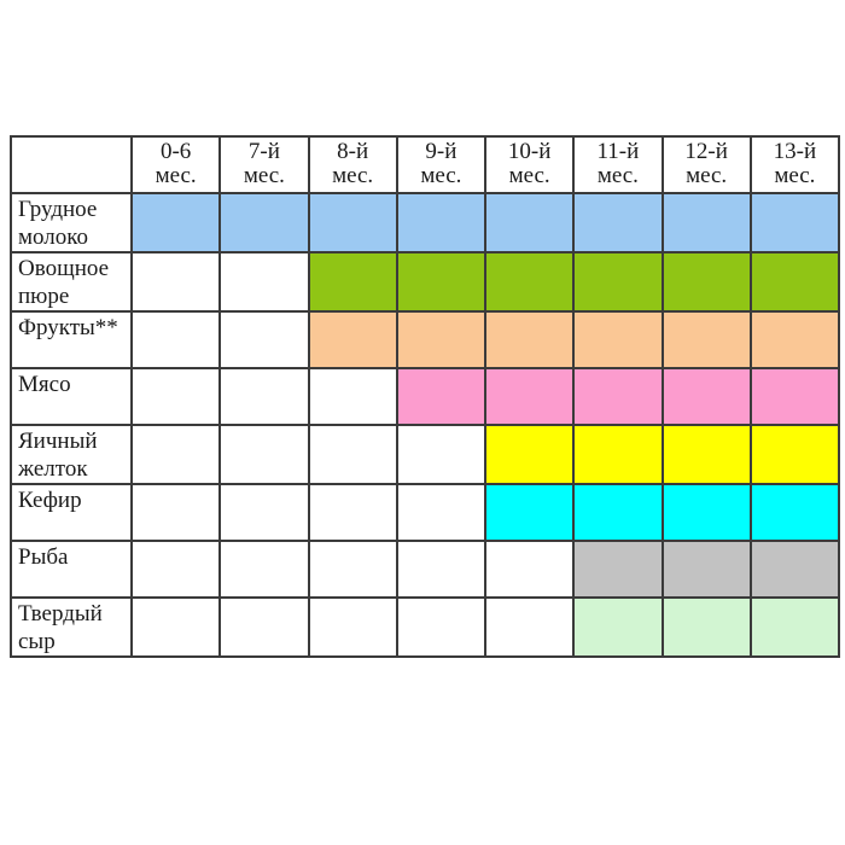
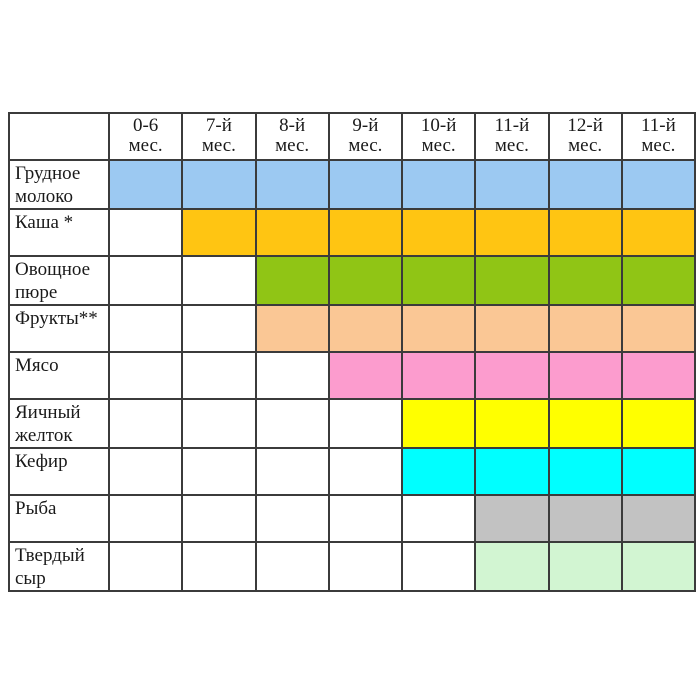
- 	0-6мес.	7-ймес.	8-ймес.	9-ймес.	10-ймес.	11-ймес.	12-ймес.	13-ймес.
+ 	0-6мес.	7-ймес.	8-ймес.	9-ймес.	10-ймес.	11-ймес.	12-ймес.	11-ймес.
  Грудное молоко
+ Каша *
  Овощное пюре
  Фрукты**
  Мясо
  Яичный желток
  Кефир
  Рыба
  Твердый сыр
